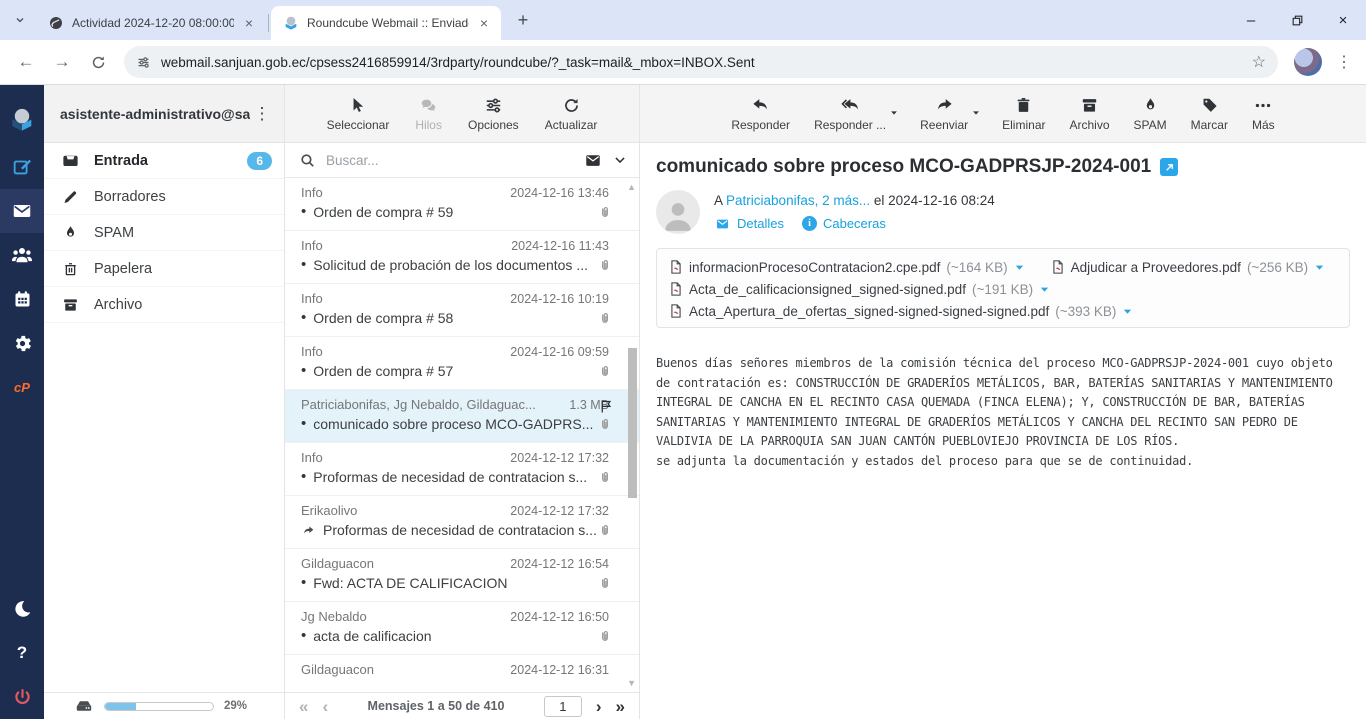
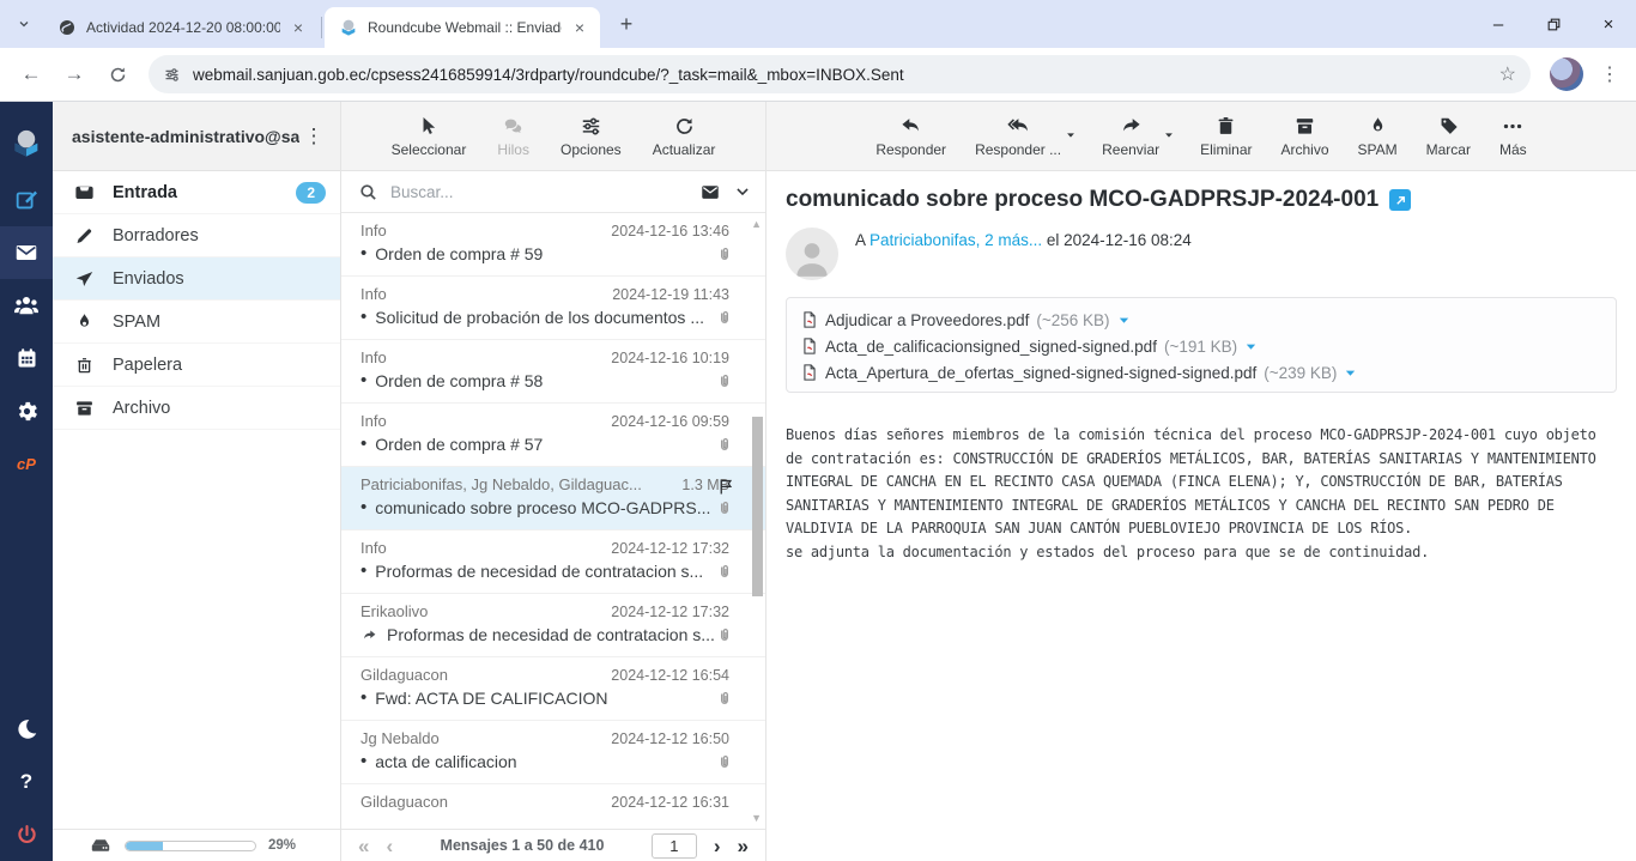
  Actividad 2024-12-20 08:00:00
  ×
  Roundcube Webmail :: Enviad
  ×
  +
  –
  ×
  ←
  →
  webmail.sanjuan.gob.ec/cpsess2416859914/3rdparty/roundcube/?_task=mail&_mbox=INBOX.Sent
  ☆
  ⋮
  cP
  ?
  asistente-administrativo@sa
  ⋮
  Entrada
- 6
+ 2
  Borradores
+ Enviados
  SPAM
  Papelera
  Archivo
  29%
  Seleccionar
  Hilos
  Opciones
  Actualizar
  Buscar...
  Info
  2024-12-16 13:46
  •
  Orden de compra # 59
  Info
- 2024-12-16 11:43
+ 2024-12-19 11:43
  •
  Solicitud de probación de los documentos ...
  Info
  2024-12-16 10:19
  •
  Orden de compra # 58
  Info
  2024-12-16 09:59
  •
  Orden de compra # 57
  Patriciabonifas, Jg Nebaldo, Gildaguac...
  1.3 MB
  •
  comunicado sobre proceso MCO-GADPRS...
  Info
  2024-12-12 17:32
  •
  Proformas de necesidad de contratacion s...
  Erikaolivo
  2024-12-12 17:32
  Proformas de necesidad de contratacion s...
  Gildaguacon
  2024-12-12 16:54
  •
  Fwd: ACTA DE CALIFICACION
  Jg Nebaldo
  2024-12-12 16:50
  •
  acta de calificacion
  Gildaguacon
  2024-12-12 16:31
  ▲
  ▼
  «
  ‹
  Mensajes 1 a 50 de 410
  1
  ›
  »
  Responder
  Responder ...
  Reenviar
  Eliminar
  Archivo
  SPAM
  Marcar
  Más
  comunicado sobre proceso MCO-GADPRSJP-2024-001
  A Patriciabonifas, 2 más... el 2024-12-16 08:24
- Detalles
- i
- Cabeceras
- informacionProcesoContratacion2.cpe.pdf
- (~164 KB)
  Adjudicar a Proveedores.pdf
  (~256 KB)
  Acta_de_calificacionsigned_signed-signed.pdf
  (~191 KB)
  Acta_Apertura_de_ofertas_signed-signed-signed-signed.pdf
- (~393 KB)
+ (~239 KB)
  Buenos días señores miembros de la comisión técnica del proceso MCO-GADPRSJP-2024-001 cuyo objeto
  de contratación es: CONSTRUCCIÓN DE GRADERÍOS METÁLICOS, BAR, BATERÍAS SANITARIAS Y MANTENIMIENTO
  INTEGRAL DE CANCHA EN EL RECINTO CASA QUEMADA (FINCA ELENA); Y, CONSTRUCCIÓN DE BAR, BATERÍAS
  SANITARIAS Y MANTENIMIENTO INTEGRAL DE GRADERÍOS METÁLICOS Y CANCHA DEL RECINTO SAN PEDRO DE
  VALDIVIA DE LA PARROQUIA SAN JUAN CANTÓN PUEBLOVIEJO PROVINCIA DE LOS RÍOS.
  se adjunta la documentación y estados del proceso para que se de continuidad.
